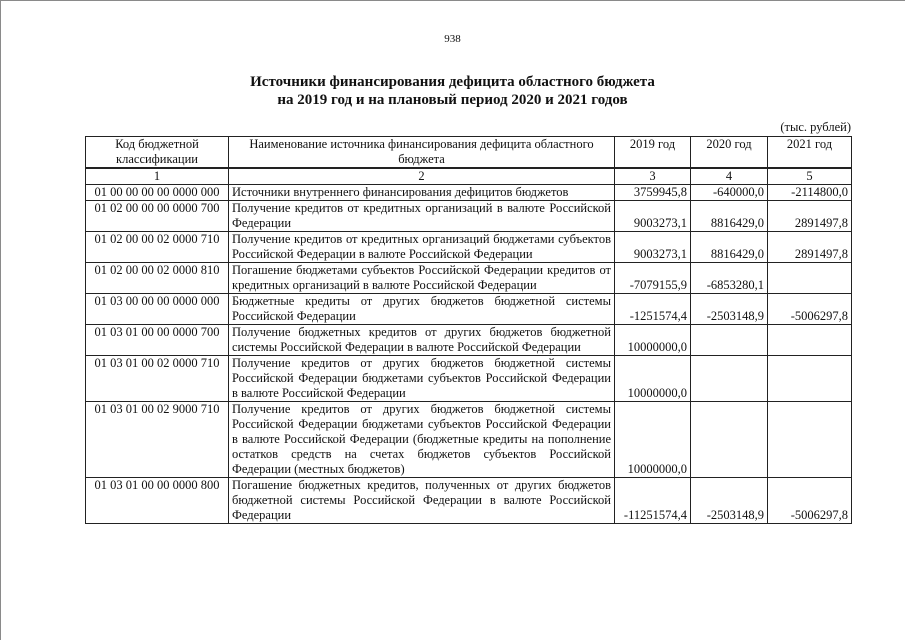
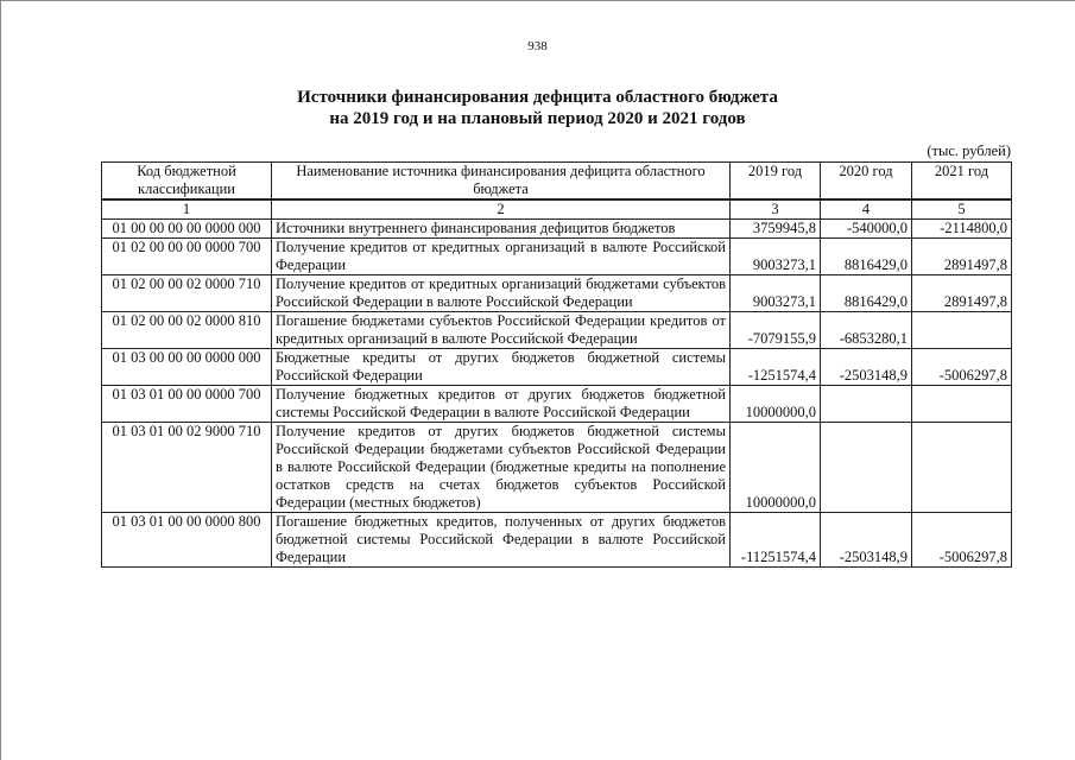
  938
  Источники финансирования дефицита областного бюджета
  на 2019 год и на плановый период 2020 и 2021 годов
  (тыс. рублей)
  Код бюджетной классификации	Наименование источника финансирования дефицита областного бюджета	2019 год	2020 год	2021 год
  1	2	3	4	5
- 01 00 00 00 00 0000 000	Источники внутреннего финансирования дефицитов бюджетов	3759945,8	-640000,0	-2114800,0
+ 01 00 00 00 00 0000 000	Источники внутреннего финансирования дефицитов бюджетов	3759945,8	-540000,0	-2114800,0
  01 02 00 00 00 0000 700	Получение кредитов от кредитных организаций в валюте Российской Федерации	9003273,1	8816429,0	2891497,8
  01 02 00 00 02 0000 710	Получение кредитов от кредитных организаций бюджетами субъектов Российской Федерации в валюте Российской Федерации	9003273,1	8816429,0	2891497,8
  01 02 00 00 02 0000 810	Погашение бюджетами субъектов Российской Федерации кредитов от кредитных организаций в валюте Российской Федерации	-7079155,9	-6853280,1
  01 03 00 00 00 0000 000	Бюджетные кредиты от других бюджетов бюджетной системы Российской Федерации	-1251574,4	-2503148,9	-5006297,8
  01 03 01 00 00 0000 700	Получение бюджетных кредитов от других бюджетов бюджетной системы Российской Федерации в валюте Российской Федерации	10000000,0
- 01 03 01 00 02 0000 710	Получение кредитов от других бюджетов бюджетной системы Российской Федерации бюджетами субъектов Российской Федерации в валюте Российской Федерации	10000000,0
  01 03 01 00 02 9000 710	Получение кредитов от других бюджетов бюджетной системы Российской Федерации бюджетами субъектов Российской Федерации в валюте Российской Федерации (бюджетные кредиты на пополнение остатков средств на счетах бюджетов субъектов Российской Федерации (местных бюджетов)	10000000,0
  01 03 01 00 00 0000 800	Погашение бюджетных кредитов, полученных от других бюджетов бюджетной системы Российской Федерации в валюте Российской Федерации	-11251574,4	-2503148,9	-5006297,8
